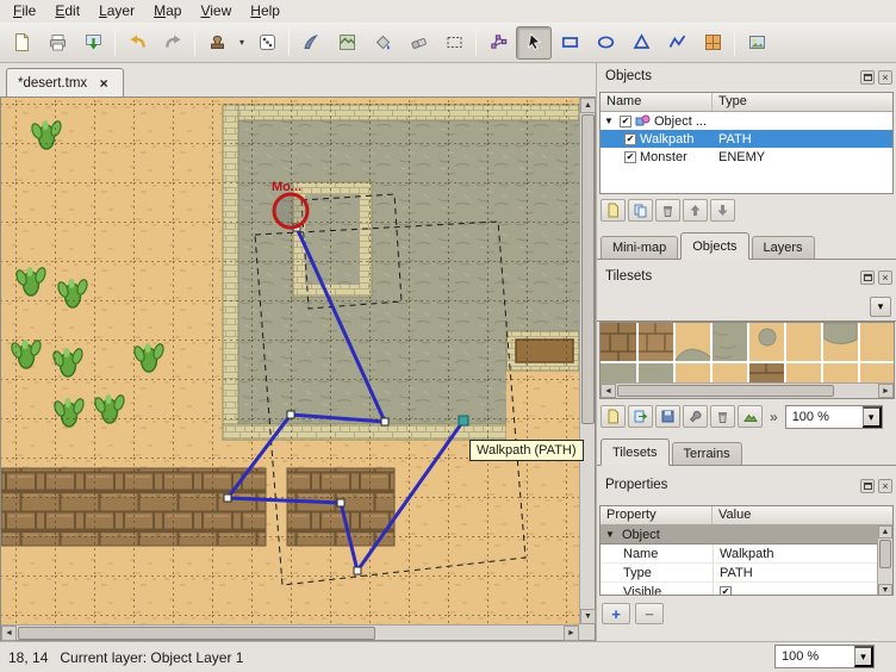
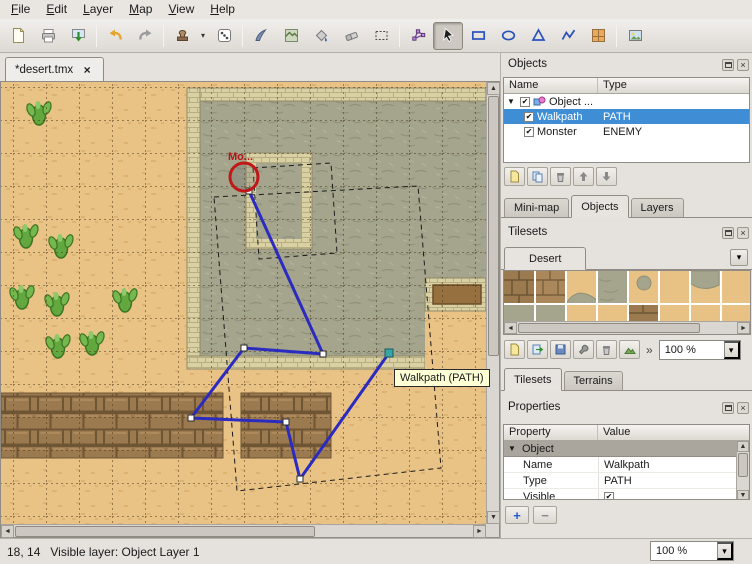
  File
  Edit
  Layer
  Map
  View
  Help
  ▾
  *desert.tmx
  ×
  Mo...
  Walkpath (PATH)
  Objects
  ×
  Name
  Type
  ▼
  ✔
  Object ...
  ✔
  Walkpath
  PATH
  ✔
  Monster
  ENEMY
  Mini-map
  Objects
  Layers
  Tilesets
  ×
+ Desert
  ▾
  »
  100 %
  ▾
  Tilesets
  Terrains
  Properties
  ×
  Property
  Value
  ▼
  Object
  Name
  Walkpath
  Type
  PATH
  Visible
  ✔
  +
  −
  18, 14
- Current layer: Object Layer 1
+ Visible layer: Object Layer 1
  100 %
  ▾
